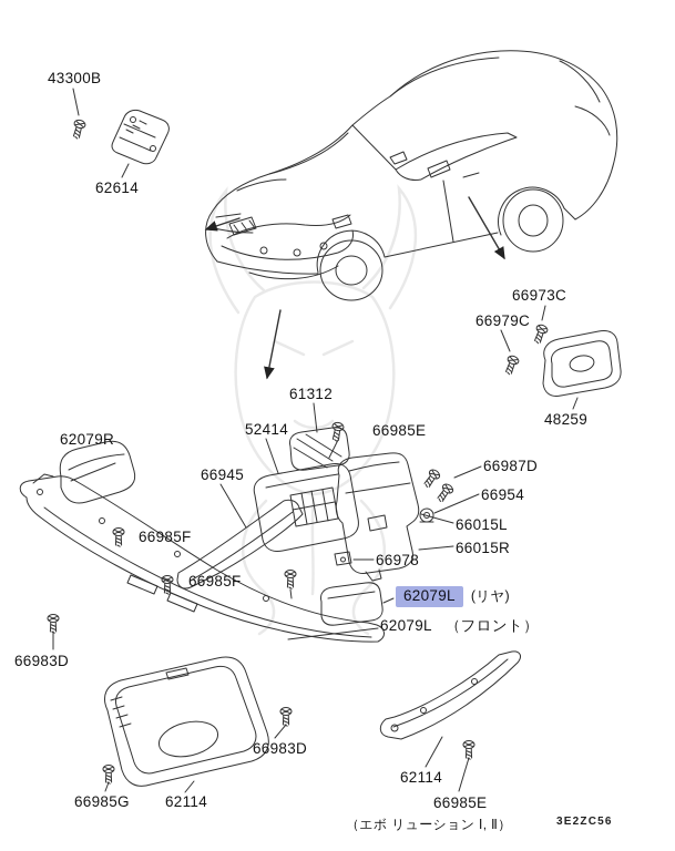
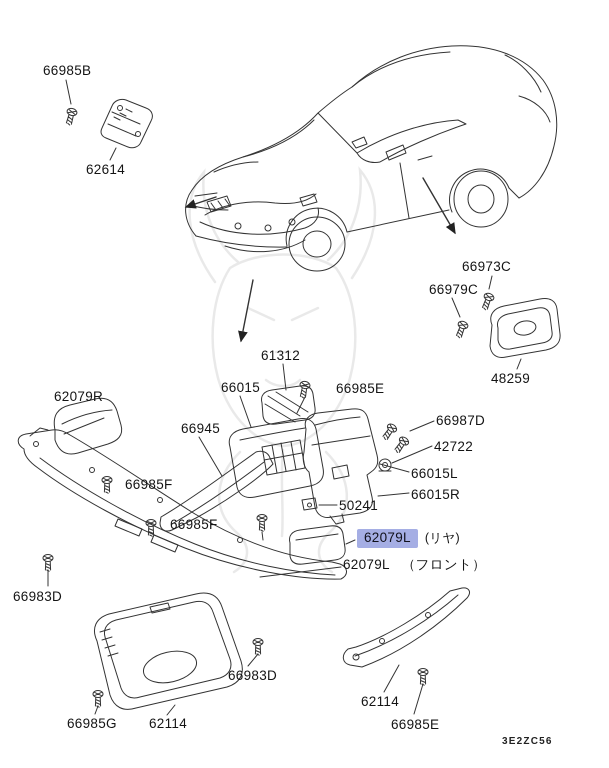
- 43300B
+ 66985B
  62614
  66973C
  66979C
  48259
  61312
- 52414
+ 66015
  66985E
  62079R
  66945
  66987D
- 66954
+ 42722
  66015L
  66015R
  66985F
- 66978
+ 50241
  66985F
  62079L
  (リヤ)
  62079L
  （フロント）
  66983D
  66983D
  62114
  66985G
  62114
  66985E
- （エボ リューション Ⅰ, Ⅱ）
  3E2ZC56
